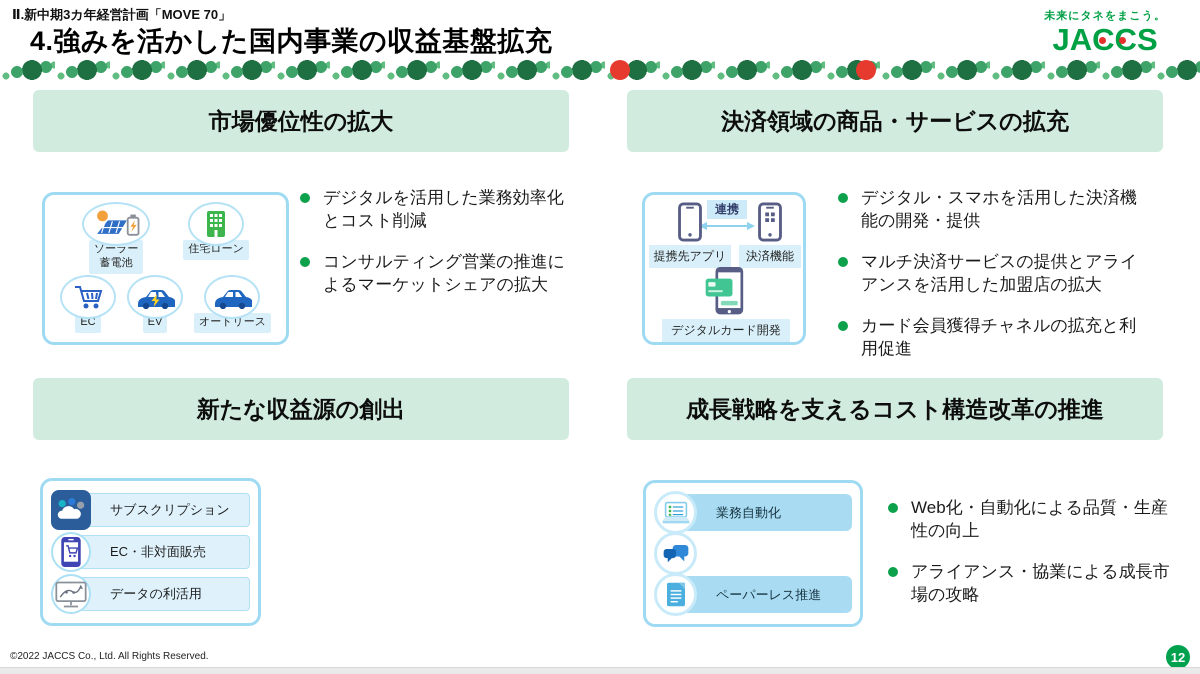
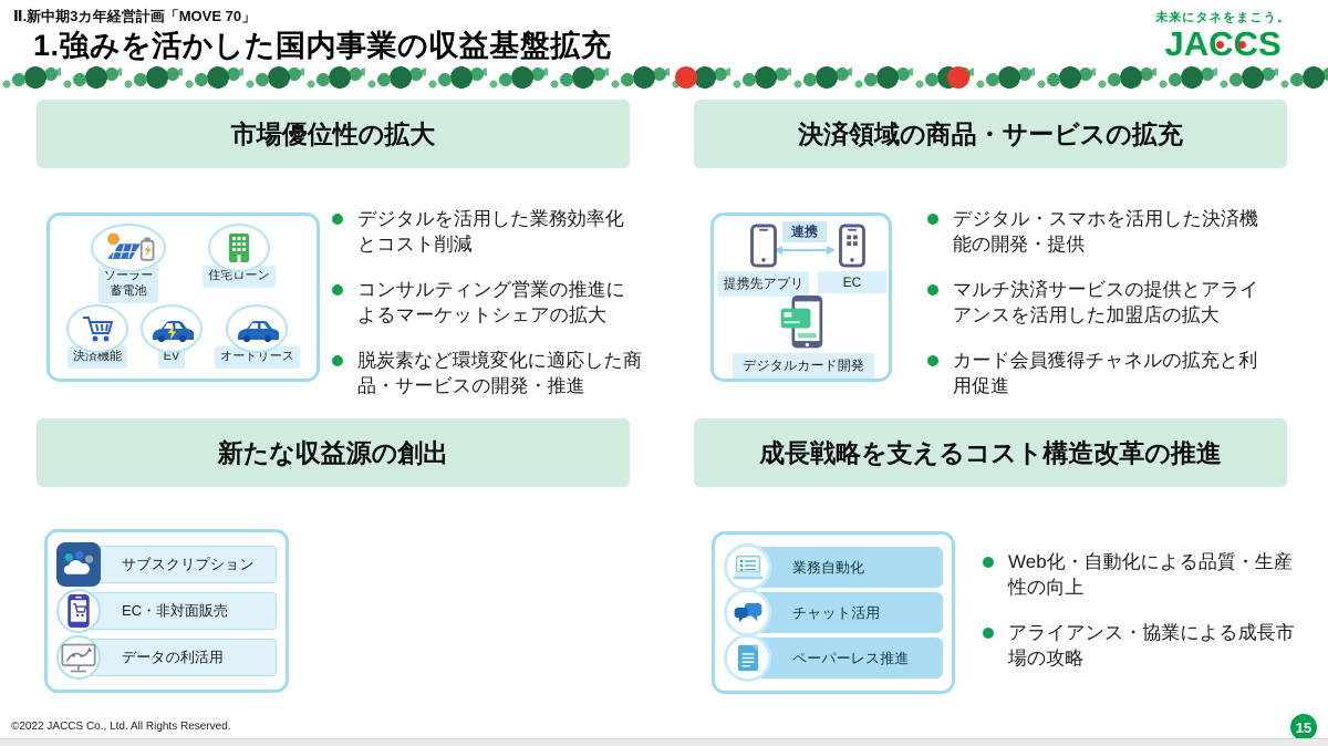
  Ⅱ.新中期3カ年経営計画「MOVE 70」
- 4.強みを活かした国内事業の収益基盤拡充
+ 1.強みを活かした国内事業の収益基盤拡充
  未来にタネをまこう。
  JACS
  市場優位性の拡大
  決済領域の商品・サービスの拡充
  新たな収益源の創出
  成長戦略を支えるコスト構造改革の推進
  ソーラー
  蓄電池
  住宅ローン
- EC
+ 決済機能
  EV
  オートリース
  デジタルを活用した業務効率化とコスト削減
  コンサルティング営業の推進によるマーケットシェアの拡大
+ 脱炭素など環境変化に適応した商品・サービスの開発・推進
  連携
  提携先アプリ
- 決済機能
+ EC
  デジタルカード開発
  デジタル・スマホを活用した決済機能の開発・提供
  マルチ決済サービスの提供とアライアンスを活用した加盟店の拡大
  カード会員獲得チャネルの拡充と利用促進
  サブスクリプション
  EC・非対面販売
  データの利活用
  業務自動化
+ チャット活用
  ペーパーレス推進
  Web化・自動化による品質・生産性の向上
  アライアンス・協業による成長市場の攻略
  ©2022 JACCS Co., Ltd. All Rights Reserved.
- 12
+ 15
